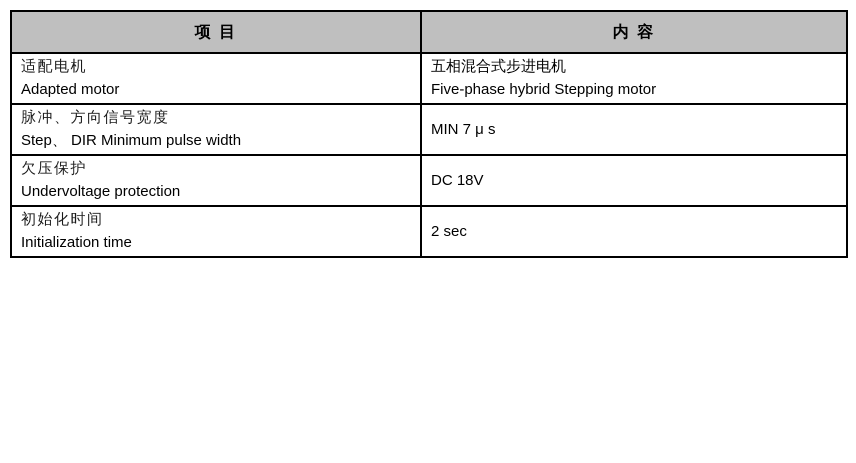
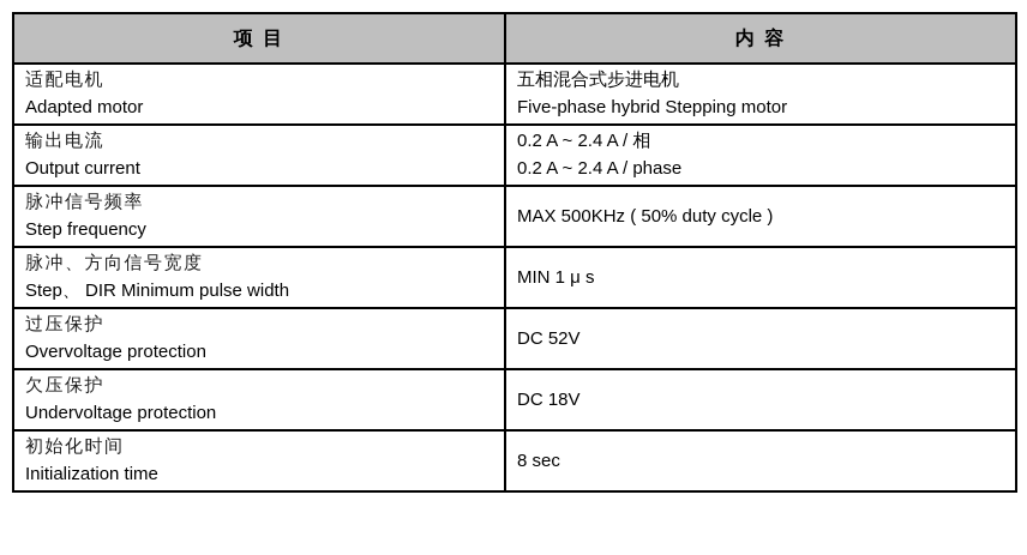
  项 目	内 容
  适配电机 Adapted motor	五相混合式步进电机 Five-phase hybrid Stepping motor
+ 输出电流 Output current	0.2 A ~ 2.4 A / 相 0.2 A ~ 2.4 A / phase
+ 脉冲信号频率 Step frequency	MAX 500KHz ( 50% duty cycle )
- 脉冲、方向信号宽度 Step、 DIR Minimum pulse width	MIN 7 μ s
+ 脉冲、方向信号宽度 Step、 DIR Minimum pulse width	MIN 1 μ s
+ 过压保护 Overvoltage protection	DC 52V
  欠压保护 Undervoltage protection	DC 18V
- 初始化时间 Initialization time	2 sec
+ 初始化时间 Initialization time	8 sec
